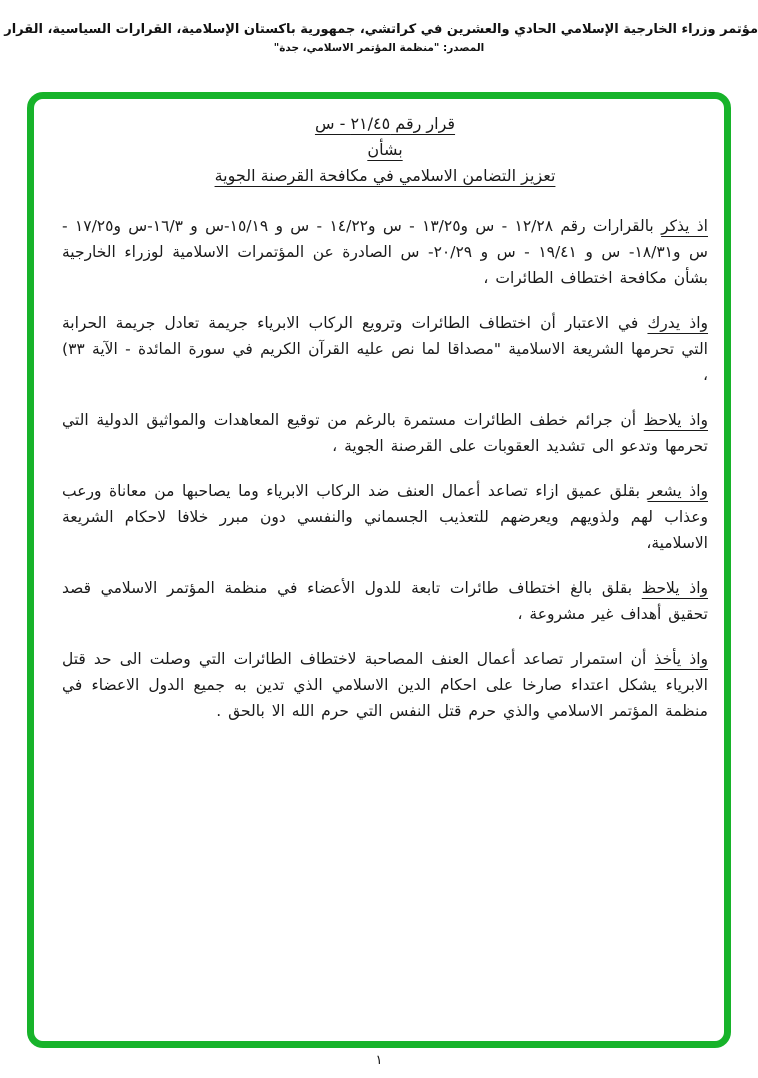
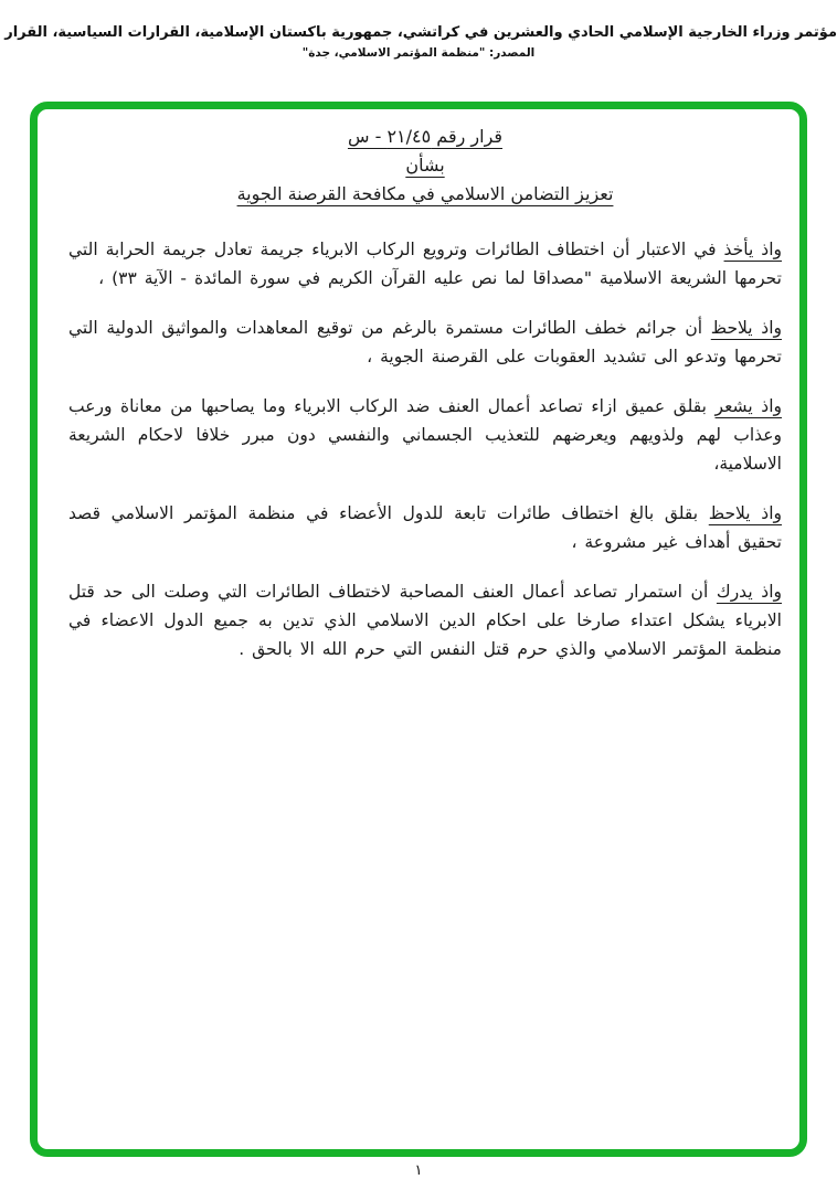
  مؤتمر وزراء الخارجية الإسلامي الحادي والعشرين في كراتشي، جمهورية باكستان الإسلامية، القرارات السياسية، القرار
  المصدر: "منظمة المؤتمر الاسلامي، جدة"
  قرار رقم ٢١/٤٥ - س
  بشأن
  تعزيز التضامن الاسلامي في مكافحة القرصنة الجوية
- اذ يذكر بالقرارات رقم ١٢/٢٨ - س و١٣/٢٥ - س و١٤/٢٢ - س و ١٥/١٩-س و ١٦/٣-س و١٧/٢٥ - س و١٨/٣١- س و ١٩/٤١ - س و ٢٠/٢٩- س الصادرة عن المؤتمرات الاسلامية لوزراء الخارجية بشأن مكافحة اختطاف الطائرات ،
- واذ يدرك في الاعتبار أن اختطاف الطائرات وترويع الركاب الابرياء جريمة تعادل جريمة الحرابة التي تحرمها الشريعة الاسلامية "مصداقا لما نص عليه القرآن الكريم في سورة المائدة - الآية ٣٣) ،
+ واذ يأخذ في الاعتبار أن اختطاف الطائرات وترويع الركاب الابرياء جريمة تعادل جريمة الحرابة التي تحرمها الشريعة الاسلامية "مصداقا لما نص عليه القرآن الكريم في سورة المائدة - الآية ٣٣) ،
  واذ يلاحظ أن جرائم خطف الطائرات مستمرة بالرغم من توقيع المعاهدات والمواثيق الدولية التي تحرمها وتدعو الى تشديد العقوبات على القرصنة الجوية ،
  واذ يشعر بقلق عميق ازاء تصاعد أعمال العنف ضد الركاب الابرياء وما يصاحبها من معاناة ورعب وعذاب لهم ولذويهم ويعرضهم للتعذيب الجسماني والنفسي دون مبرر خلافا لاحكام الشريعة الاسلامية،
  واذ يلاحظ بقلق بالغ اختطاف طائرات تابعة للدول الأعضاء في منظمة المؤتمر الاسلامي قصد تحقيق أهداف غير مشروعة ،
- واذ يأخذ أن استمرار تصاعد أعمال العنف المصاحبة لاختطاف الطائرات التي وصلت الى حد قتل الابرياء يشكل اعتداء صارخا على احكام الدين الاسلامي الذي تدين به جميع الدول الاعضاء في منظمة المؤتمر الاسلامي والذي حرم قتل النفس التي حرم الله الا بالحق .
+ واذ يدرك أن استمرار تصاعد أعمال العنف المصاحبة لاختطاف الطائرات التي وصلت الى حد قتل الابرياء يشكل اعتداء صارخا على احكام الدين الاسلامي الذي تدين به جميع الدول الاعضاء في منظمة المؤتمر الاسلامي والذي حرم قتل النفس التي حرم الله الا بالحق .
  ١
